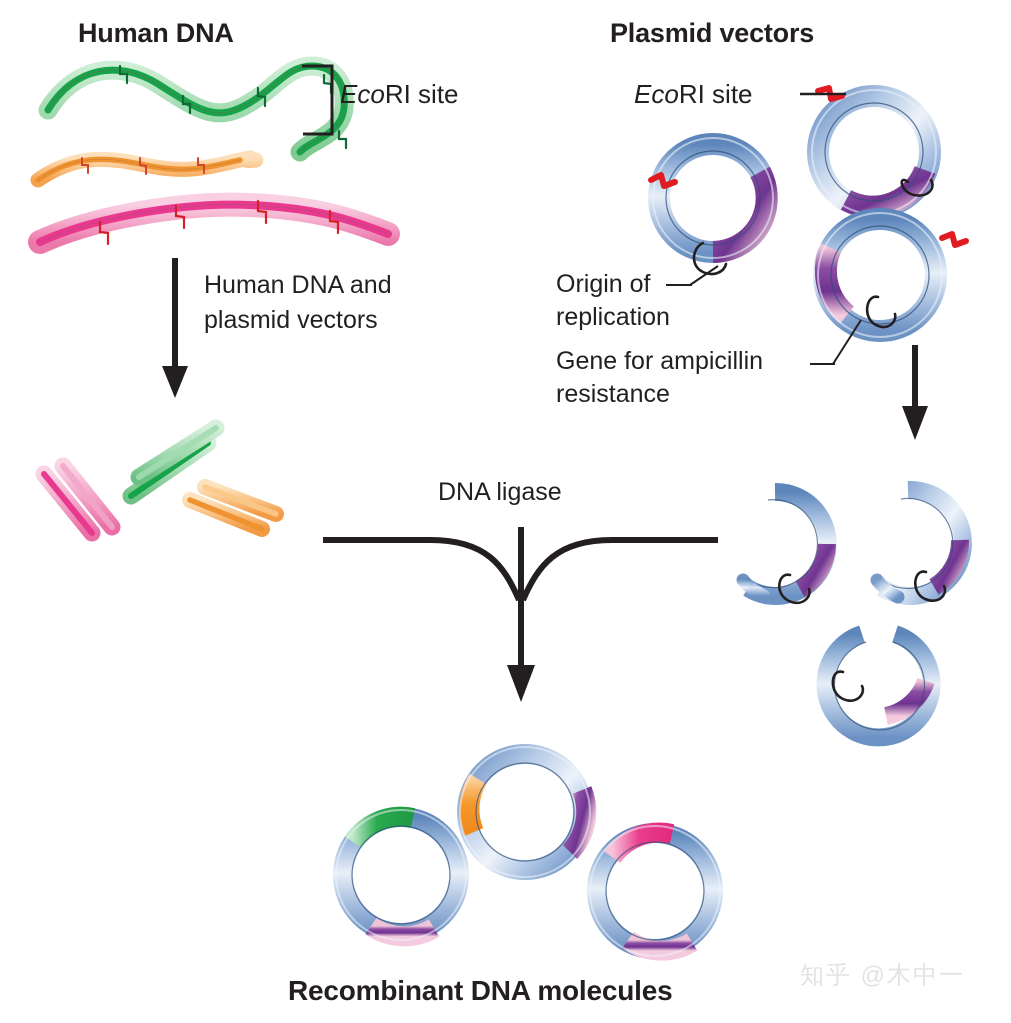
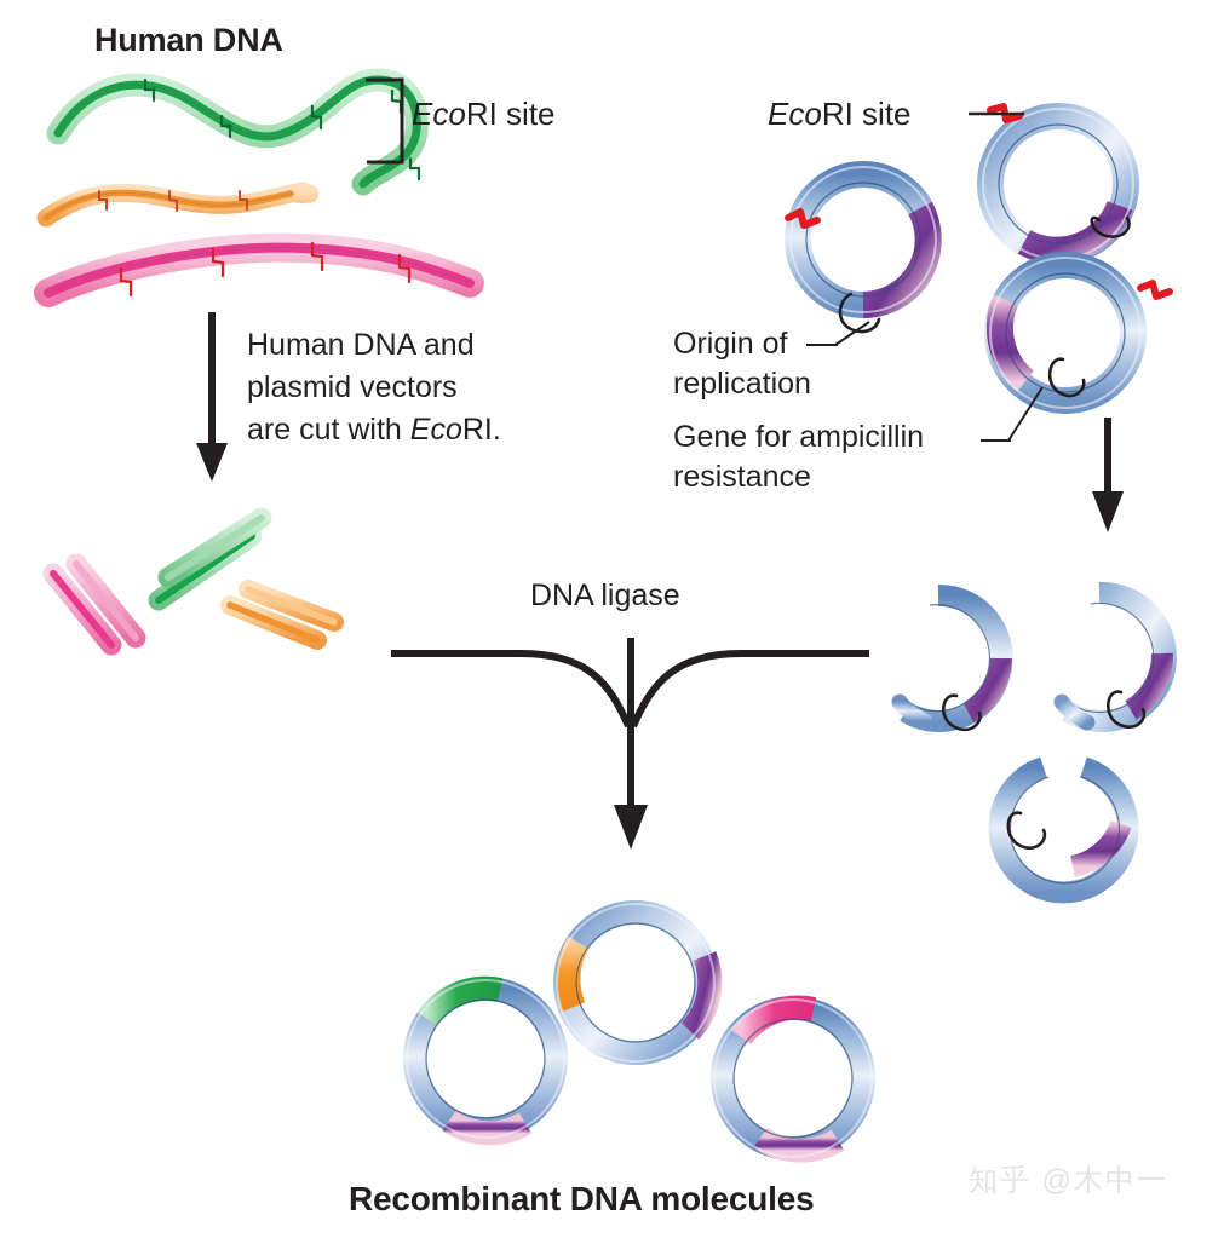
  Human DNA
- Plasmid vectors
  Recombinant DNA molecules
  EcoRI site
  EcoRI site
  Origin of
  replication
  Gene for ampicillin
  resistance
  Human DNA and
  plasmid vectors
+ are cut with EcoRI.
  DNA ligase
  知乎 @木中一
